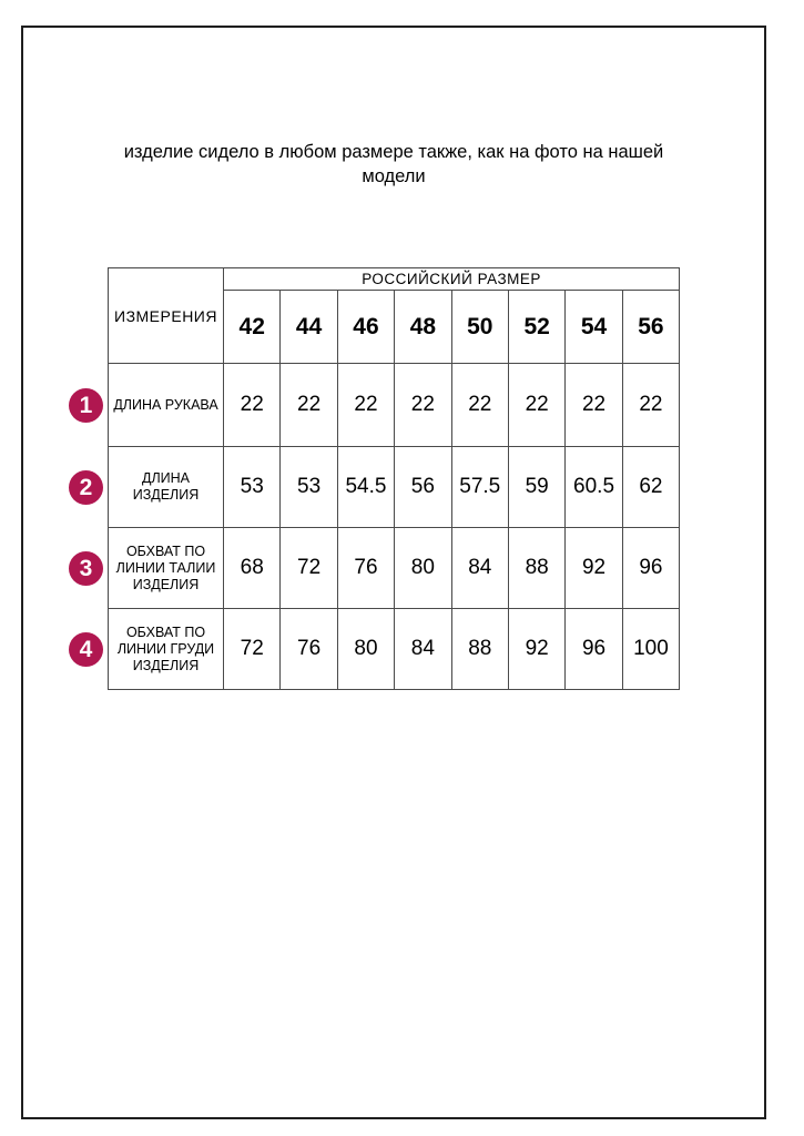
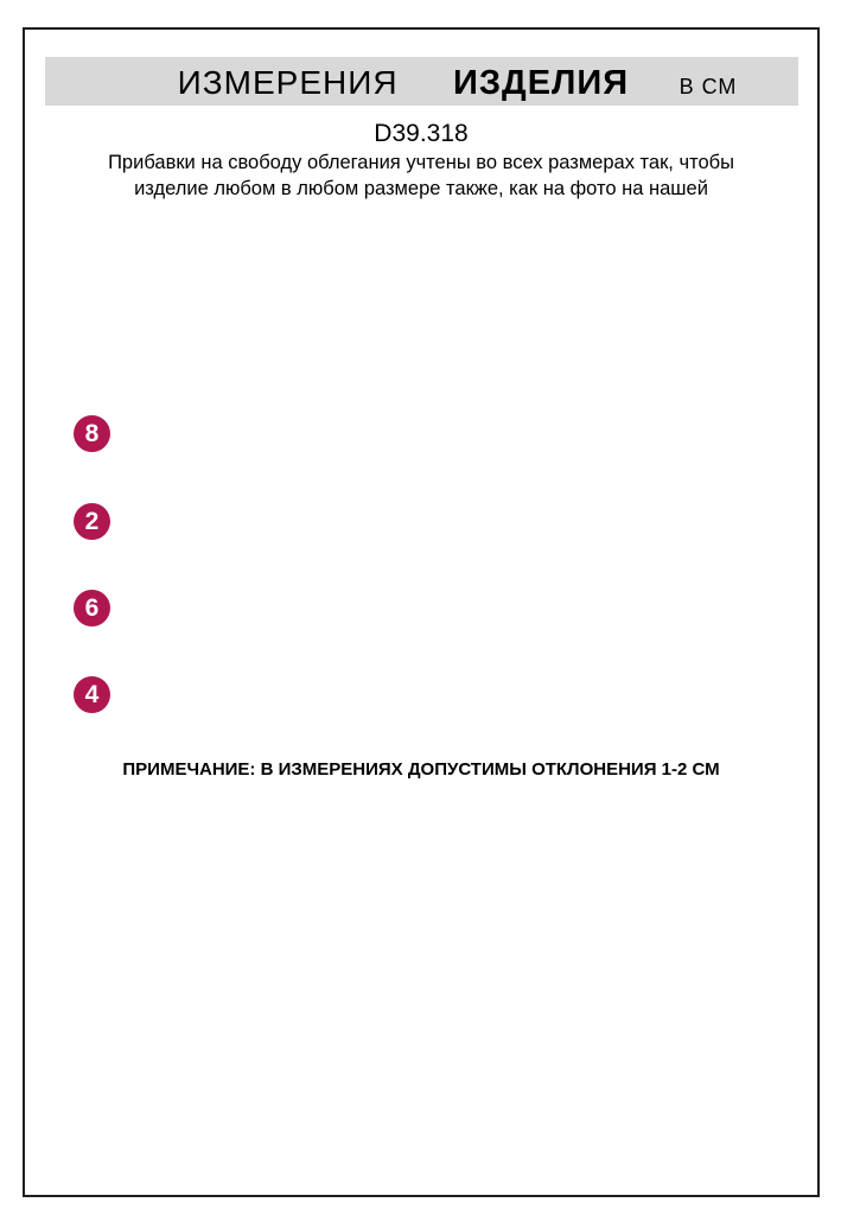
+ ИЗМЕРЕНИЯ ИЗДЕЛИЯ В СМ
+ D39.318
+ Прибавки на свободу облегания учтены во всех размерах так, чтобы
- изделие сидело в любом размере также, как на фото на нашей
+ изделие любом в любом размере также, как на фото на нашей
- модели
- ИЗМЕРЕНИЯ	РОССИЙСКИЙ РАЗМЕР
- 42	44	46	48	50	52	54	56
- ДЛИНА РУКАВА	22	22	22	22	22	22	22	22
- ДЛИНА ИЗДЕЛИЯ	53	53	54.5	56	57.5	59	60.5	62
- ОБХВАТ ПО ЛИНИИ ТАЛИИ ИЗДЕЛИЯ	68	72	76	80	84	88	92	96
- ОБХВАТ ПО ЛИНИИ ГРУДИ ИЗДЕЛИЯ	72	76	80	84	88	92	96	100
- 1
+ 8
  2
- 3
+ 6
  4
+ ПРИМЕЧАНИЕ: В ИЗМЕРЕНИЯХ ДОПУСТИМЫ ОТКЛОНЕНИЯ 1-2 СМ
